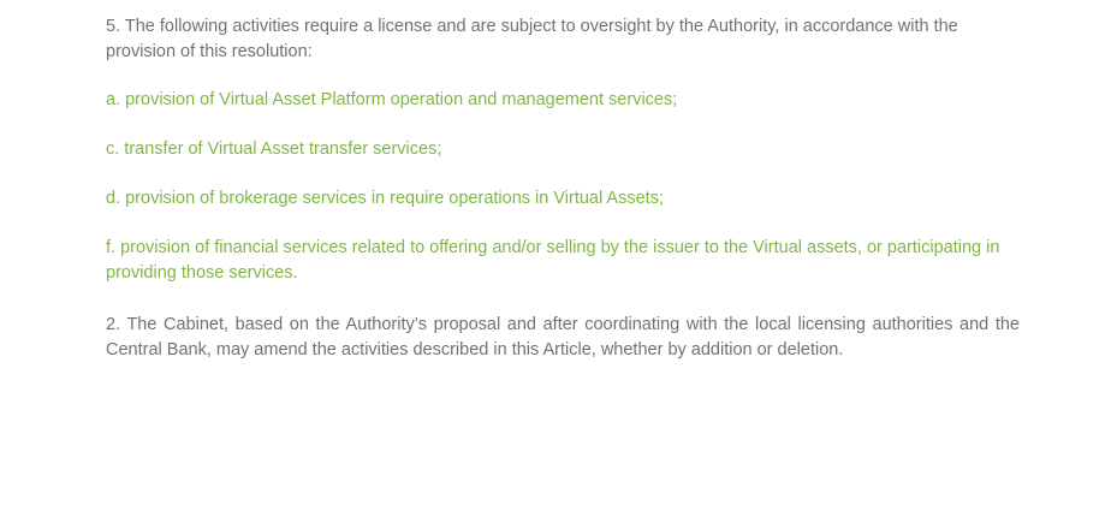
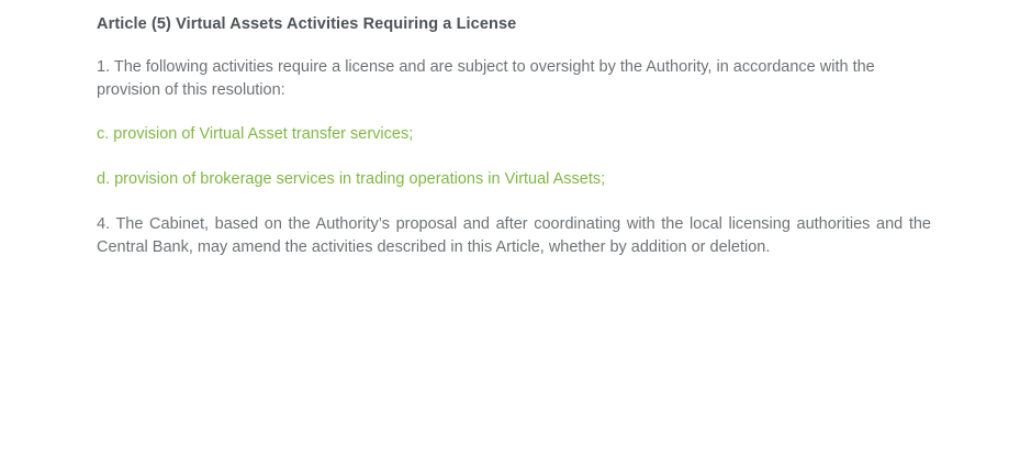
+ Article (5) Virtual Assets Activities Requiring a License
- 5. The following activities require a license and are subject to oversight by the Authority, in accordance with the provision of this resolution:
+ 1. The following activities require a license and are subject to oversight by the Authority, in accordance with the provision of this resolution:
- a. provision of Virtual Asset Platform operation and management services;
- c. transfer of Virtual Asset transfer services;
+ c. provision of Virtual Asset transfer services;
- d. provision of brokerage services in require operations in Virtual Assets;
+ d. provision of brokerage services in trading operations in Virtual Assets;
- f. provision of financial services related to offering and/or selling by the issuer to the Virtual assets, or participating in providing those services.
- 2. The Cabinet, based on the Authority’s proposal and after coordinating with the local licensing authorities and the Central Bank, may amend the activities described in this Article, whether by addition or deletion.
+ 4. The Cabinet, based on the Authority’s proposal and after coordinating with the local licensing authorities and the Central Bank, may amend the activities described in this Article, whether by addition or deletion.
